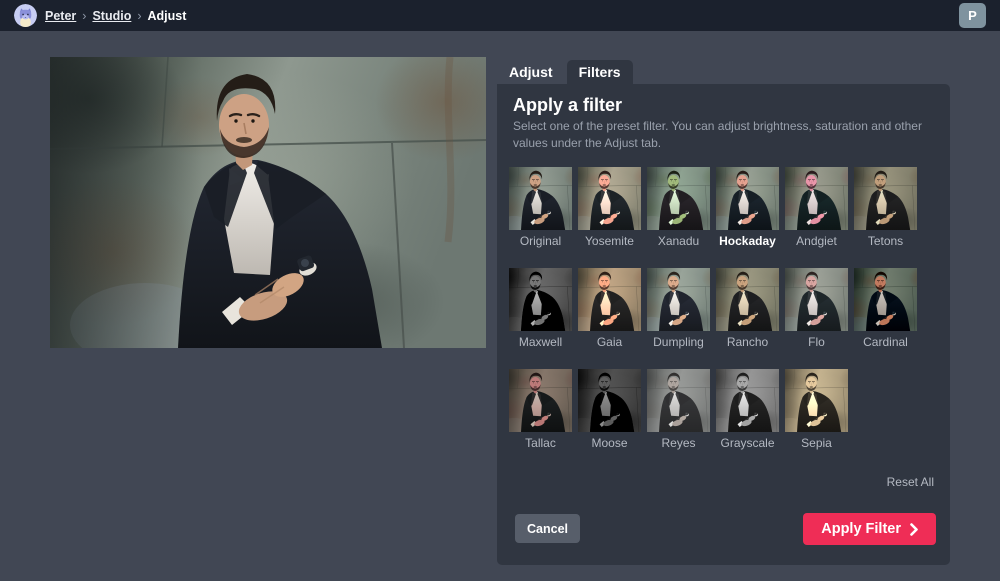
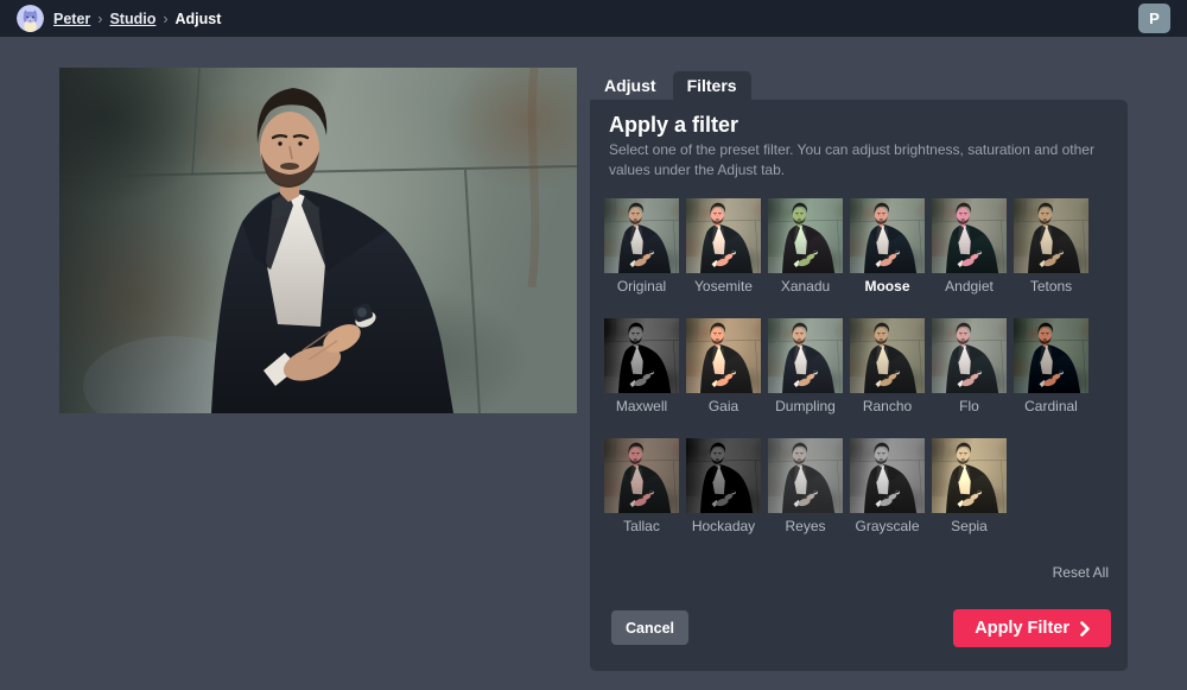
  Peter
  ›
  Studio
  ›
  Adjust
  P
  Adjust
  Filters
  Apply a filter
  Select one of the preset filter. You can adjust brightness, saturation and other values under the Adjust tab.
  Original
  Yosemite
  Xanadu
- Hockaday
+ Moose
  Andgiet
  Tetons
  Maxwell
  Gaia
  Dumpling
  Rancho
  Flo
  Cardinal
  Tallac
- Moose
+ Hockaday
  Reyes
  Grayscale
  Sepia
  Reset All
  Cancel
  Apply Filter
